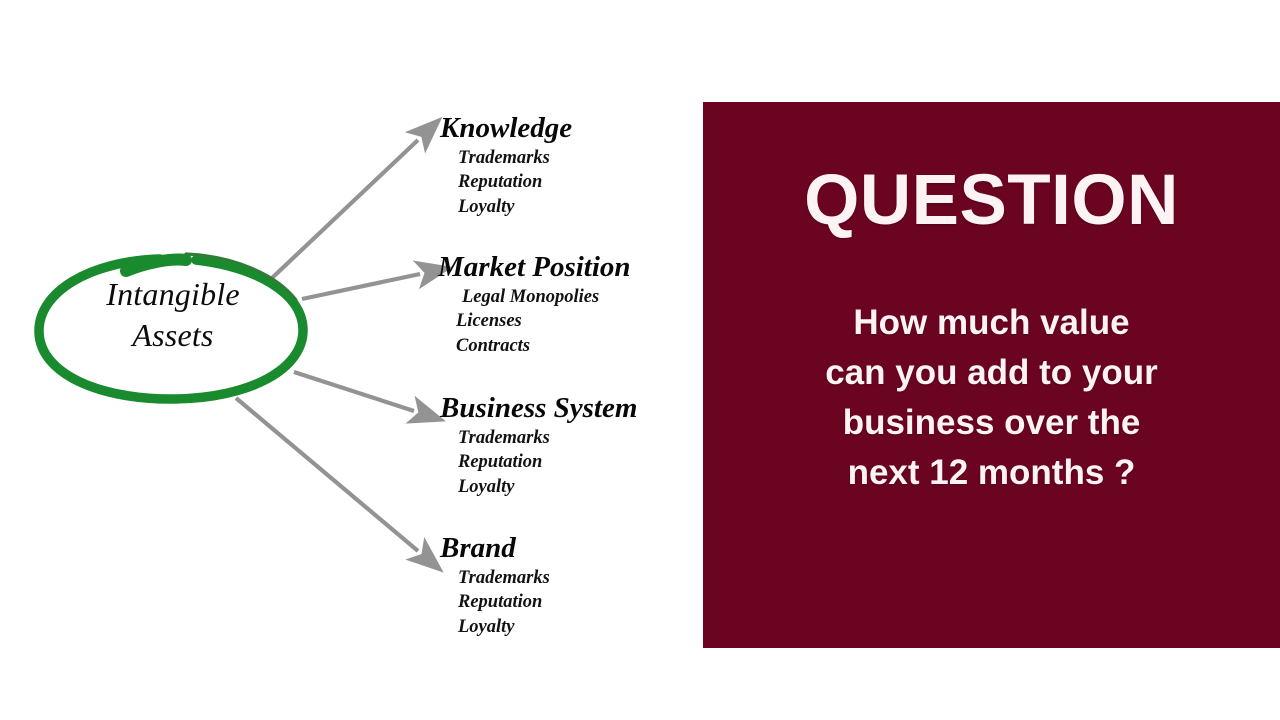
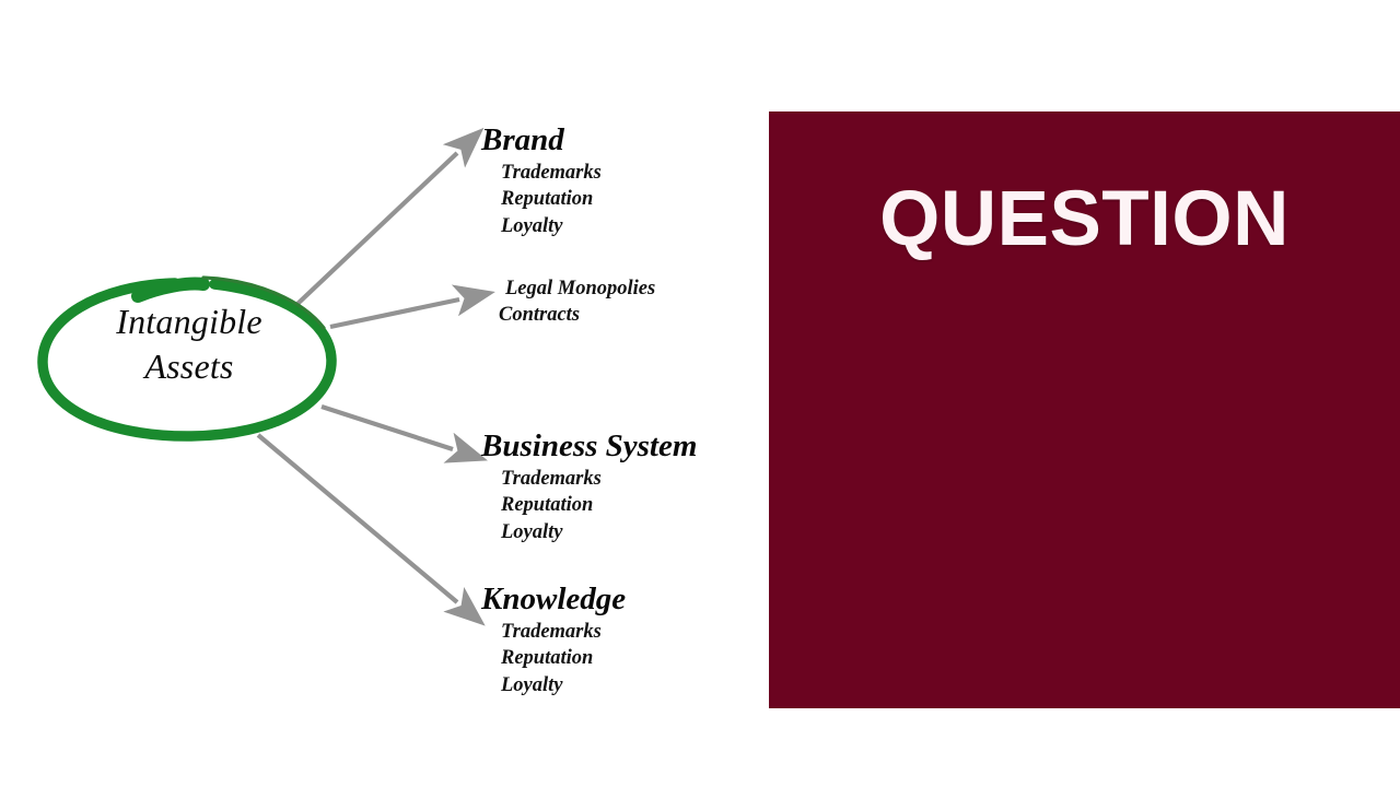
  Intangible
  Assets
- Knowledge
+ Brand
  Trademarks
  Reputation
  Loyalty
- Market Position
  Legal Monopolies
- Licenses
  Contracts
  Business System
  Trademarks
  Reputation
  Loyalty
- Brand
+ Knowledge
  Trademarks
  Reputation
  Loyalty
  QUESTION
- How much value
- can you add to your
- business over the
- next 12 months ?
